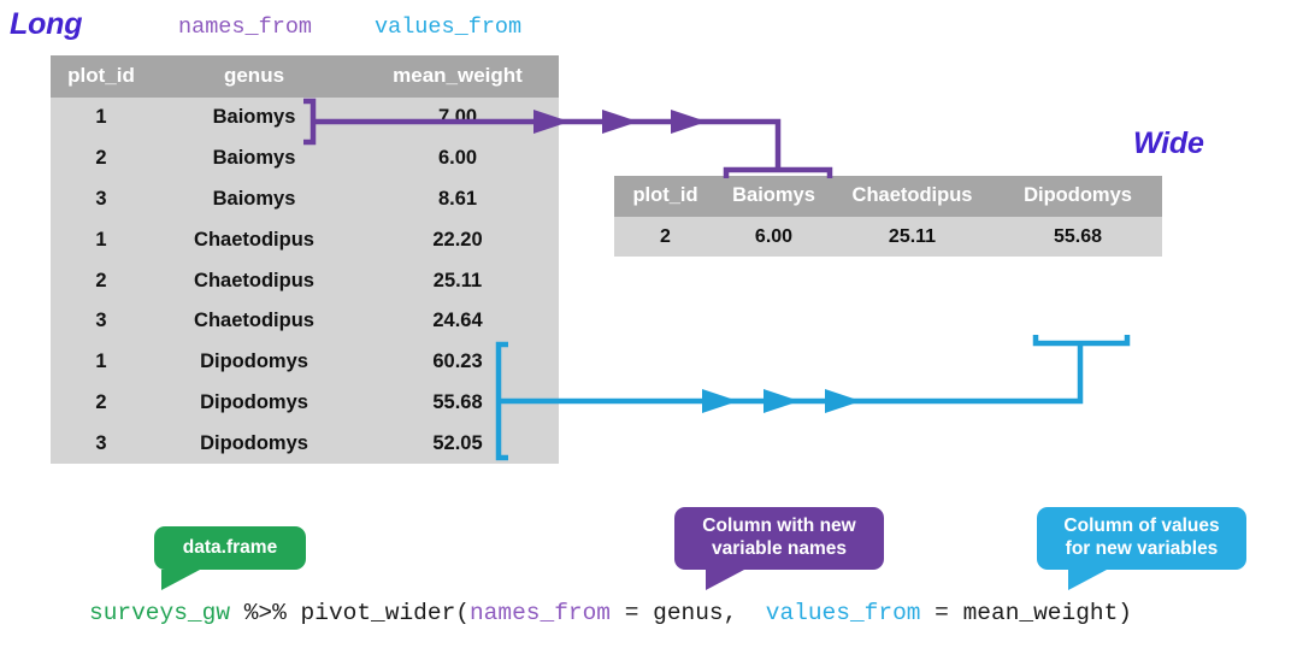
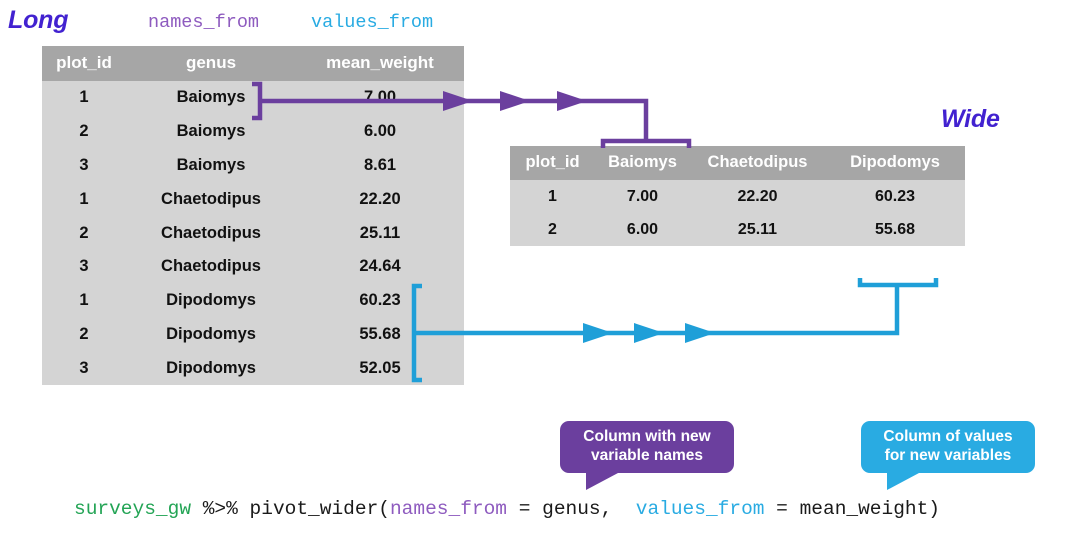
  Long
  Wide
  names_from
  values_from
  plot_id	genus	mean_weight
  1	Baiomys	7.00
  2	Baiomys	6.00
  3	Baiomys	8.61
  1	Chaetodipus	22.20
  2	Chaetodipus	25.11
  3	Chaetodipus	24.64
  1	Dipodomys	60.23
  2	Dipodomys	55.68
  3	Dipodomys	52.05
  plot_id	Baiomys	Chaetodipus	Dipodomys
+ 1	7.00	22.20	60.23
  2	6.00	25.11	55.68
- data.frame
  Column with new
  variable names
  Column of values
  for new variables
  surveys_gw %>% pivot_wider(names_from = genus, values_from = mean_weight)
